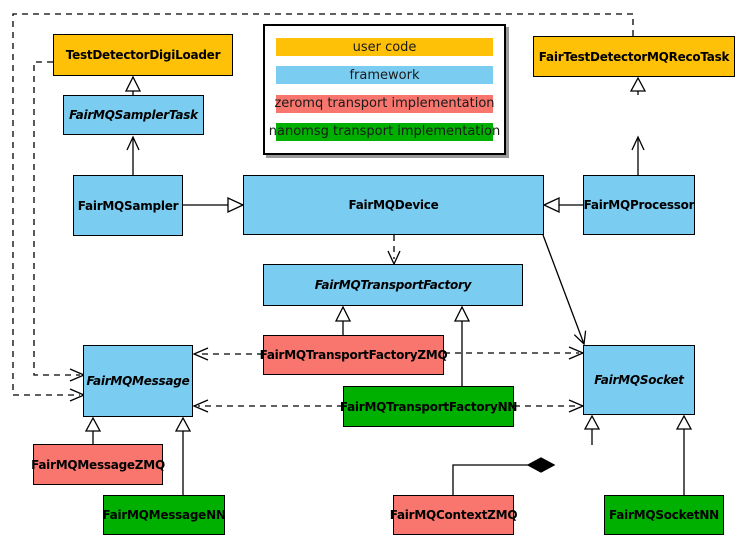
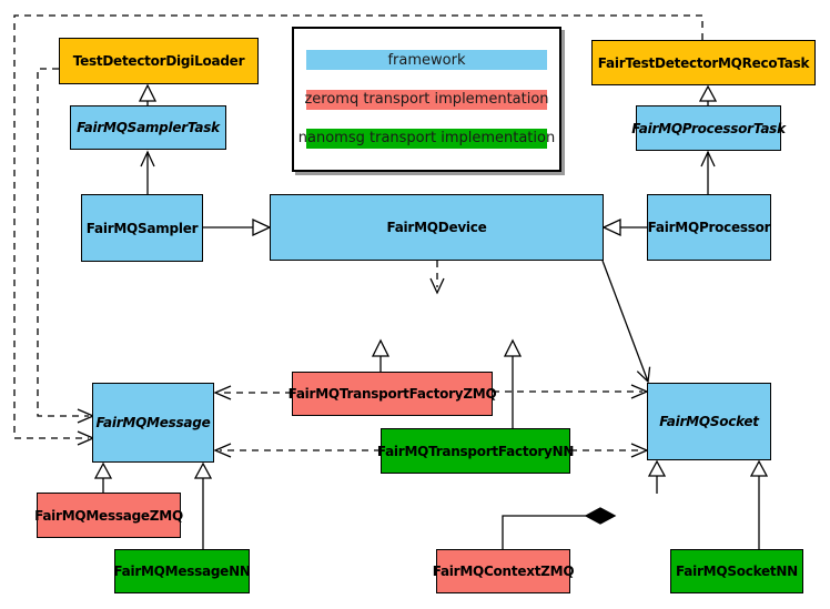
- user code
  framework
  zeromq transport implementation
  nanomsg transport implementation
  TestDetectorDigiLoader
  FairTestDetectorMQRecoTask
  FairMQSamplerTask
+ FairMQProcessorTask
  FairMQSampler
  FairMQDevice
  FairMQProcessor
- FairMQTransportFactory
  FairMQTransportFactoryZMQ
  FairMQTransportFactoryNN
  FairMQMessage
  FairMQSocket
  FairMQMessageZMQ
  FairMQMessageNN
  FairMQContextZMQ
  FairMQSocketNN
